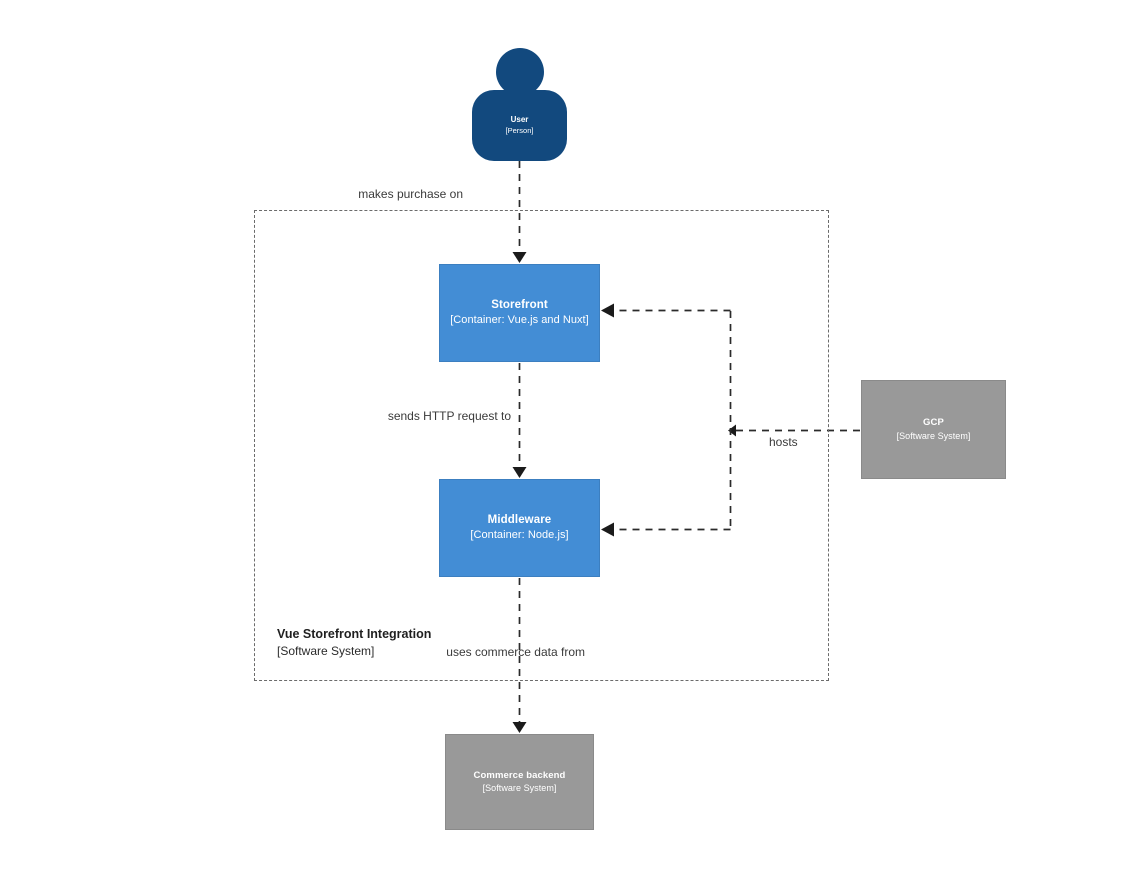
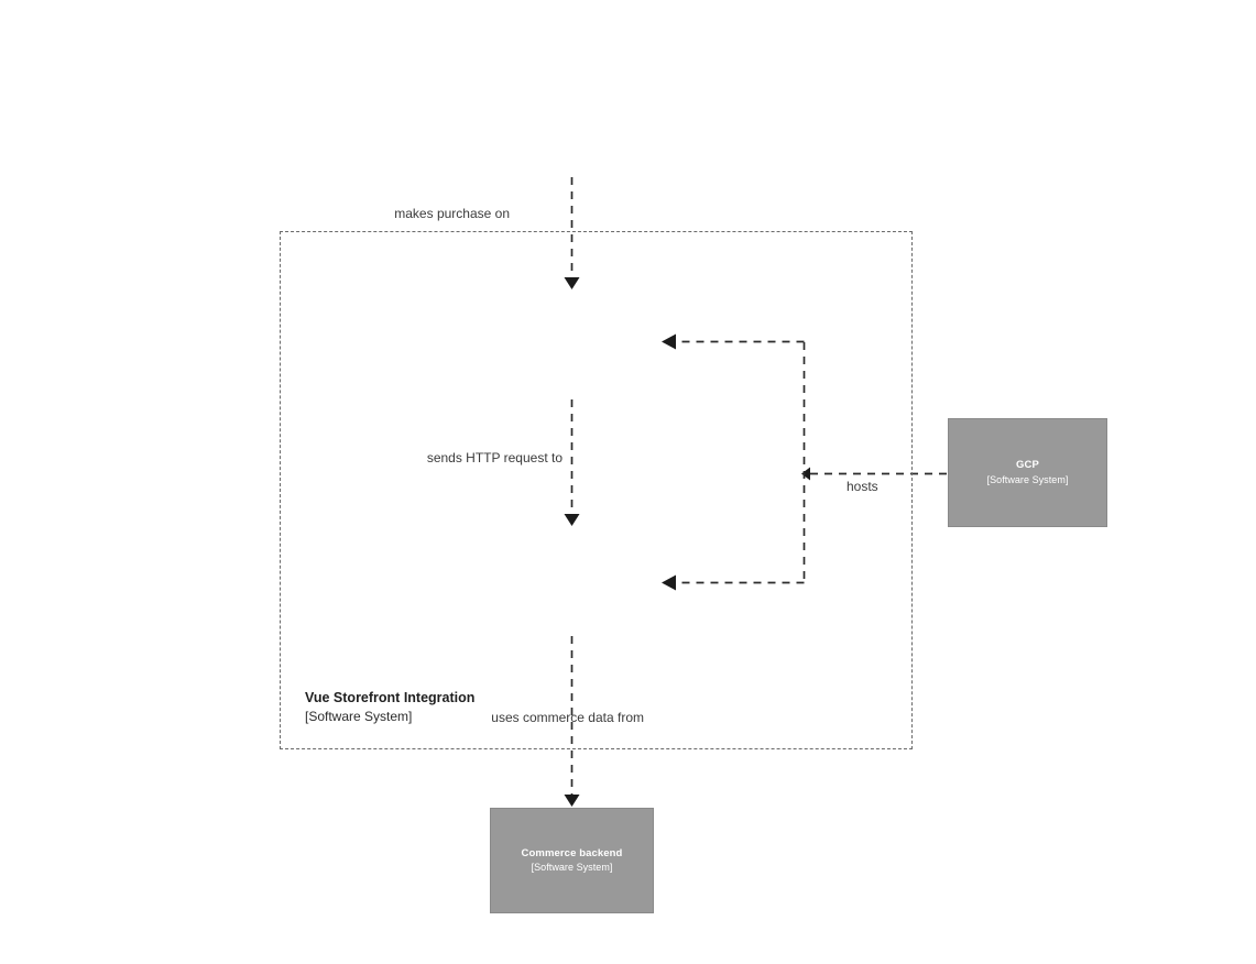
  Vue Storefront Integration
  [Software System]
- User
- [Person]
- Storefront
- [Container: Vue.js and Nuxt]
- Middleware
- [Container: Node.js]
  GCP
  [Software System]
  Commerce backend
  [Software System]
  makes purchase on
  sends HTTP request to
  uses commerce data from
  hosts
